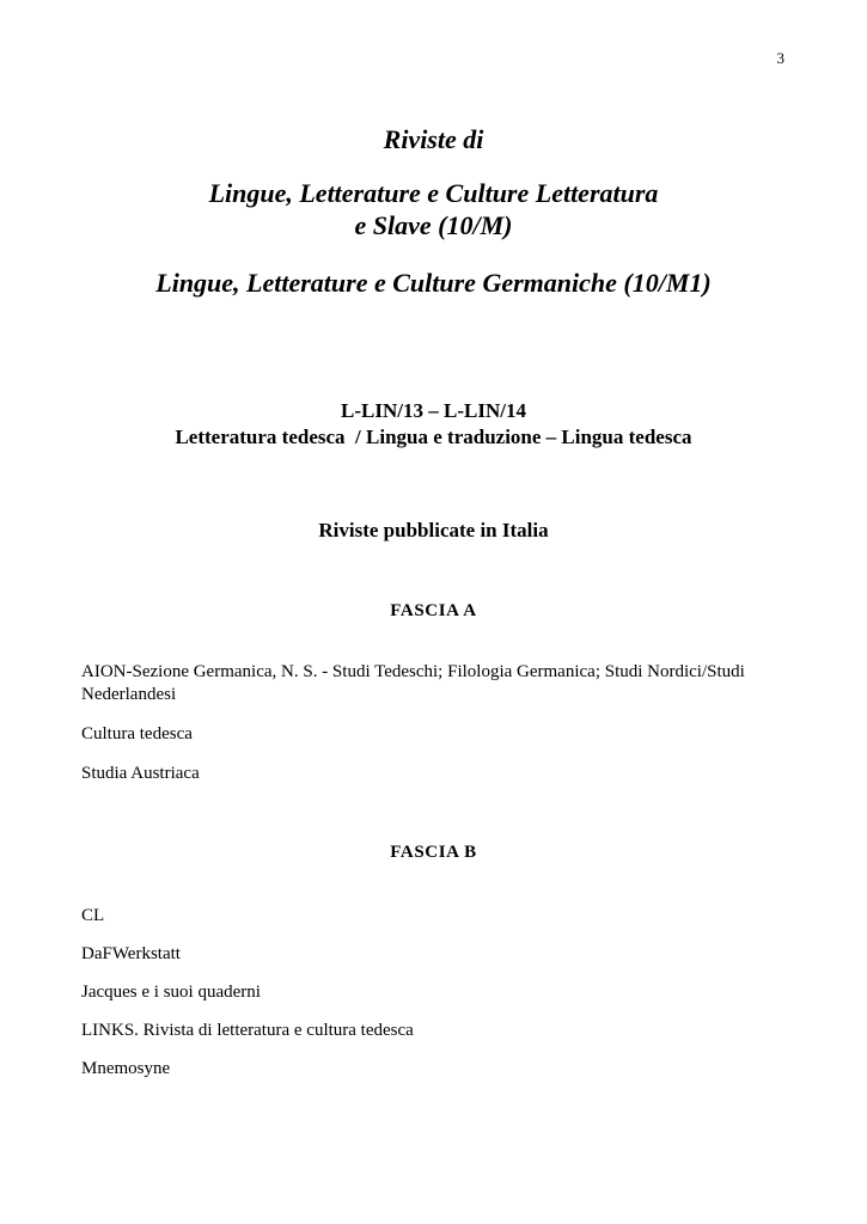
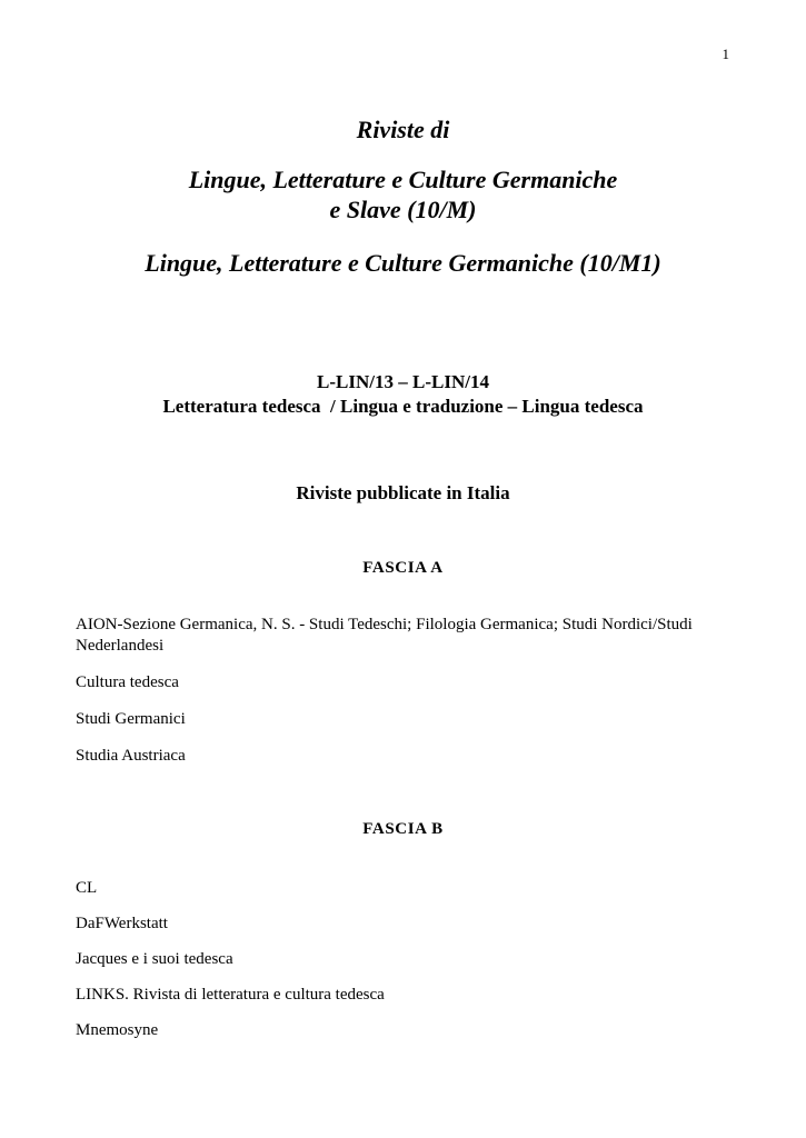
- 3
+ 1
  Riviste di
- Lingue, Letterature e Culture Letteratura
+ Lingue, Letterature e Culture Germaniche
  e Slave (10/M)
  Lingue, Letterature e Culture Germaniche (10/M1)
  L-LIN/13 – L-LIN/14
  Letteratura tedesca / Lingua e traduzione – Lingua tedesca
  Riviste pubblicate in Italia
  FASCIA A
  AION-Sezione Germanica, N. S. - Studi Tedeschi; Filologia Germanica; Studi Nordici/Studi Nederlandesi
  Cultura tedesca
+ Studi Germanici
  Studia Austriaca
  FASCIA B
  CL
  DaFWerkstatt
- Jacques e i suoi quaderni
+ Jacques e i suoi tedesca
  LINKS. Rivista di letteratura e cultura tedesca
  Mnemosyne
